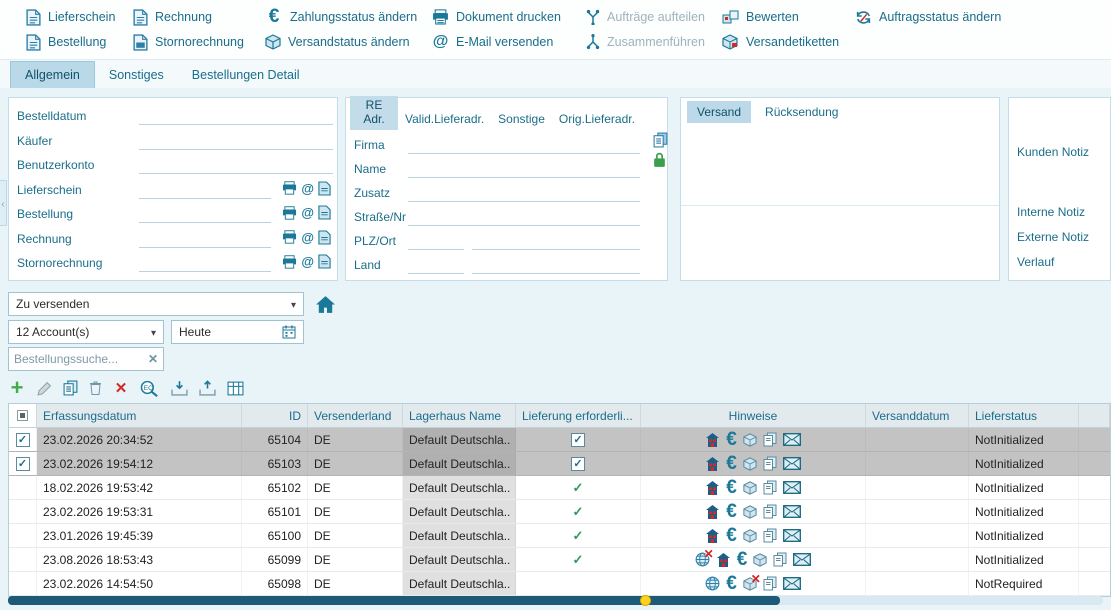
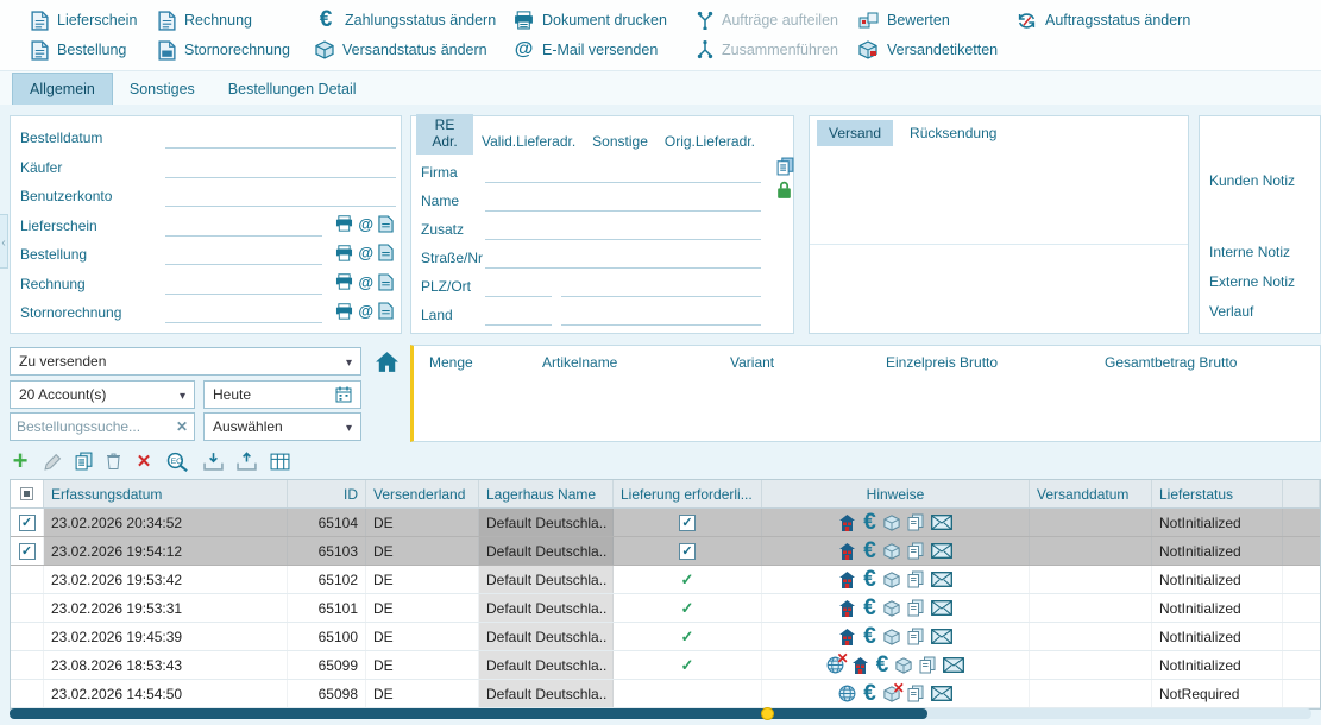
  Lieferschein
  Bestellung
  Rechnung
  Stornorechnung
  Zahlungsstatus ändern
  Versandstatus ändern
  Dokument drucken
  E-Mail versenden
  Aufträge aufteilen
  Zusammenführen
  Bewerten
  Versandetiketten
  Auftragsstatus ändern
  Allgemein
  Sonstiges
  Bestellungen Detail
  Bestelldatum
  Käufer
  Benutzerkonto
  Lieferschein
  Bestellung
  Rechnung
  Stornorechnung
  RE Adr.
  Valid.Lieferadr.
  Sonstige
  Orig.Lieferadr.
  Firma
  Name
  Zusatz
  Straße/Nr
  PLZ/Ort
  Land
  Versand
  Rücksendung
  Kunden Notiz
  Interne Notiz
  Externe Notiz
  Verlauf
  Zu versenden
- 12 Account(s)
+ 20 Account(s)
  Heute
  Bestellungssuche...
+ Auswählen
+ Menge
+ Artikelname
+ Variant
+ Einzelpreis Brutto
+ Gesamtbetrag Brutto
  Erfassungsdatum
  ID
  Versenderland
  Lagerhaus Name
  Lieferung erforderli...
  Hinweise
  Versanddatum
  Lieferstatus
  23.02.2026 20:34:52
  65104
  DE
  Default Deutschla..
  NotInitialized
  23.02.2026 19:54:12
  65103
  DE
  Default Deutschla..
  NotInitialized
- 18.02.2026 19:53:42
+ 23.02.2026 19:53:42
  65102
  DE
  Default Deutschla..
  NotInitialized
  23.02.2026 19:53:31
  65101
  DE
  Default Deutschla..
  NotInitialized
- 23.01.2026 19:45:39
+ 23.02.2026 19:45:39
  65100
  DE
  Default Deutschla..
  NotInitialized
  23.08.2026 18:53:43
  65099
  DE
  Default Deutschla..
  ✕
  NotInitialized
  23.02.2026 14:54:50
  65098
  DE
  Default Deutschla..
  ✕
  NotRequired
